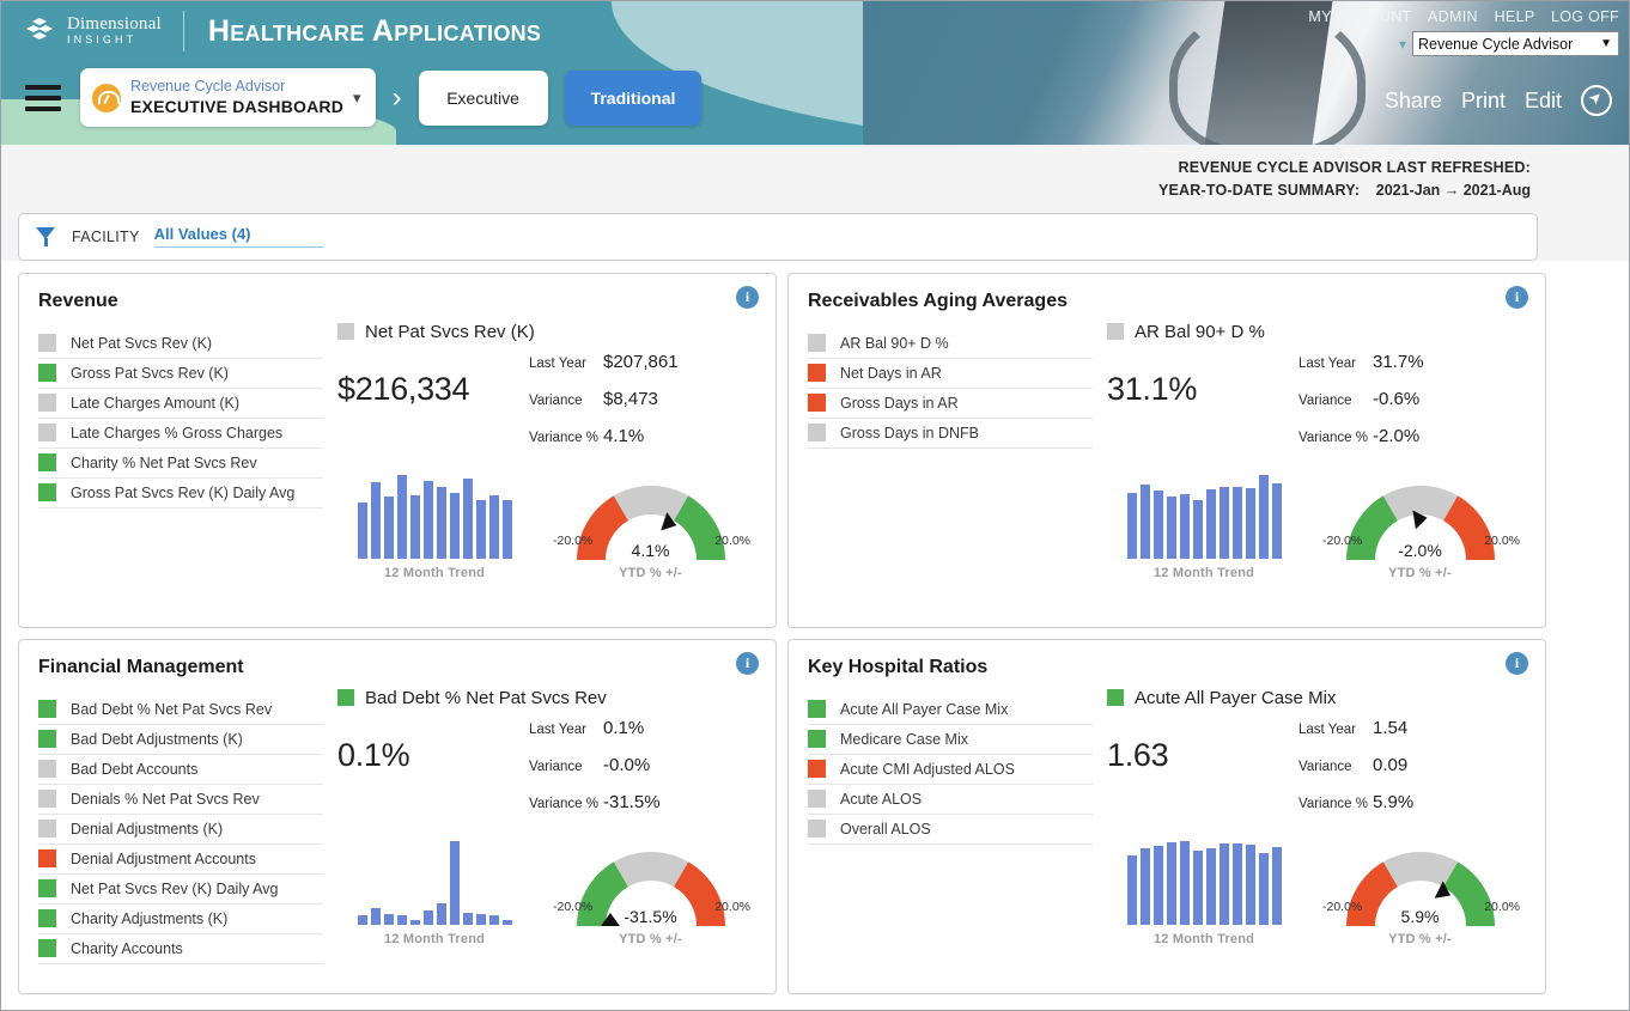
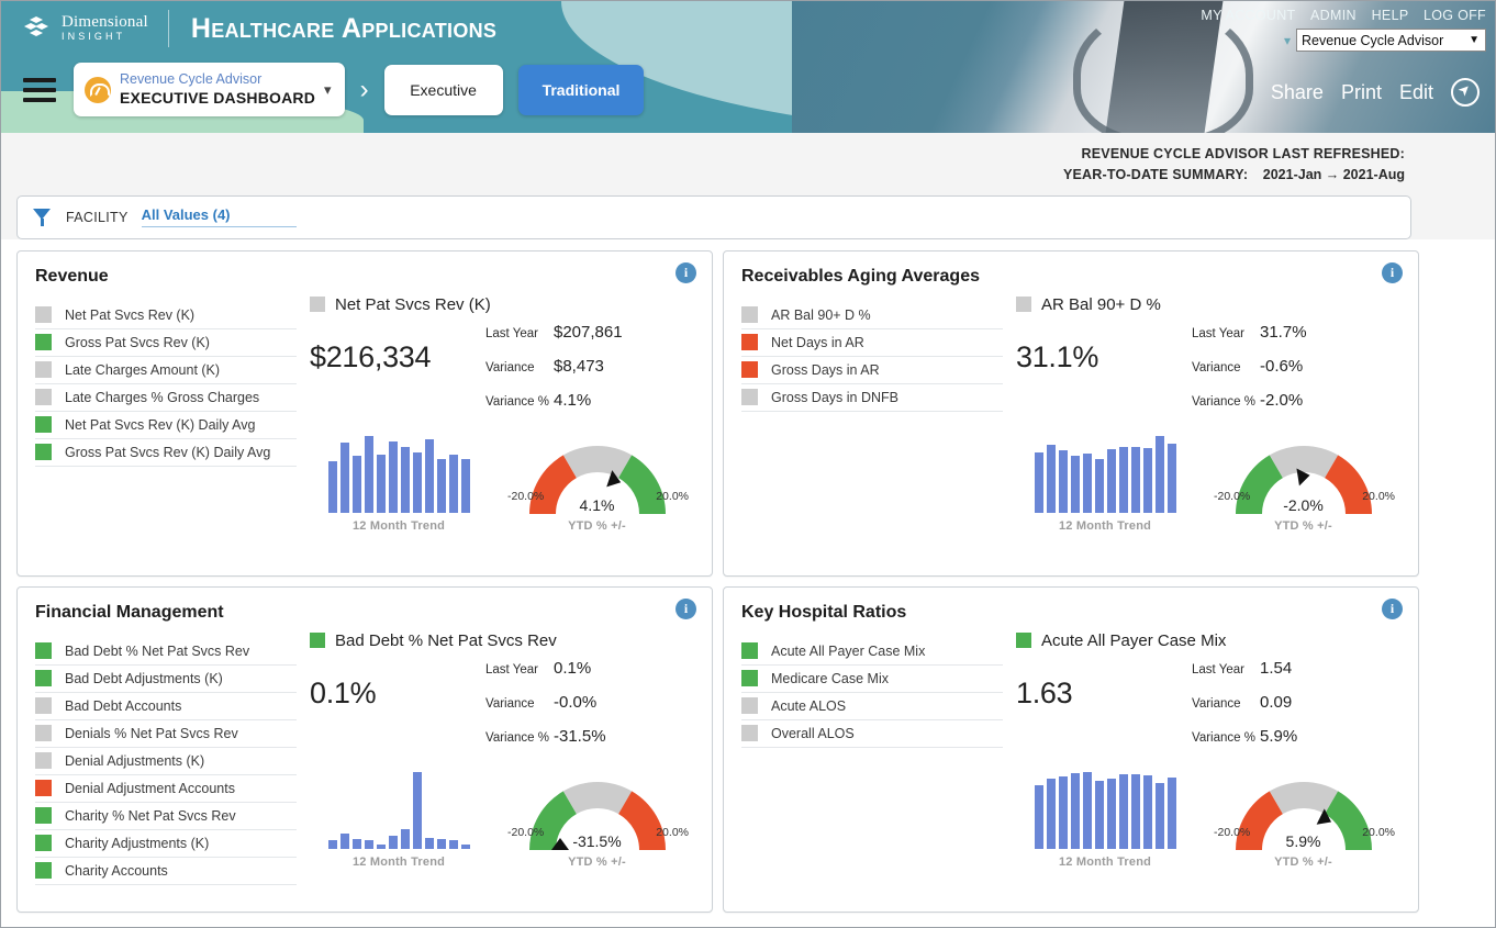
  Dimensional
  INSIGHT
  Healthcare Applications
  Revenue Cycle Advisor
  EXECUTIVE DASHBOARD
  ▾
  ›
  Executive
  Traditional
  MY ACCOUNT ADMIN HELP LOG OFF
  ▾
  Revenue Cycle Advisor
  ▼
  Share
  Print
  Edit
  REVENUE CYCLE ADVISOR LAST REFRESHED:
  YEAR-TO-DATE SUMMARY: 2021-Jan → 2021-Aug
  FACILITY
  All Values (4)
  Revenue
  i
  Net Pat Svcs Rev (K)
  Gross Pat Svcs Rev (K)
  Late Charges Amount (K)
  Late Charges % Gross Charges
- Charity % Net Pat Svcs Rev
+ Net Pat Svcs Rev (K) Daily Avg
  Gross Pat Svcs Rev (K) Daily Avg
  Net Pat Svcs Rev (K)
  $216,334
  Last Year
  $207,861
  Variance
  $8,473
  Variance %
  4.1%
  12 Month Trend
  -20.0%
  20.0%
  4.1%
  YTD % +/-
  Receivables Aging Averages
  i
  AR Bal 90+ D %
  Net Days in AR
  Gross Days in AR
  Gross Days in DNFB
  AR Bal 90+ D %
  31.1%
  Last Year
  31.7%
  Variance
  -0.6%
  Variance %
  -2.0%
  12 Month Trend
  -20.0%
  20.0%
  -2.0%
  YTD % +/-
  Financial Management
  i
  Bad Debt % Net Pat Svcs Rev
  Bad Debt Adjustments (K)
  Bad Debt Accounts
  Denials % Net Pat Svcs Rev
  Denial Adjustments (K)
  Denial Adjustment Accounts
- Net Pat Svcs Rev (K) Daily Avg
+ Charity % Net Pat Svcs Rev
  Charity Adjustments (K)
  Charity Accounts
  Bad Debt % Net Pat Svcs Rev
  0.1%
  Last Year
  0.1%
  Variance
  -0.0%
  Variance %
  -31.5%
  12 Month Trend
  -20.0%
  20.0%
  -31.5%
  YTD % +/-
  Key Hospital Ratios
  i
  Acute All Payer Case Mix
  Medicare Case Mix
- Acute CMI Adjusted ALOS
  Acute ALOS
  Overall ALOS
  Acute All Payer Case Mix
  1.63
  Last Year
  1.54
  Variance
  0.09
  Variance %
  5.9%
  12 Month Trend
  -20.0%
  20.0%
  5.9%
  YTD % +/-
